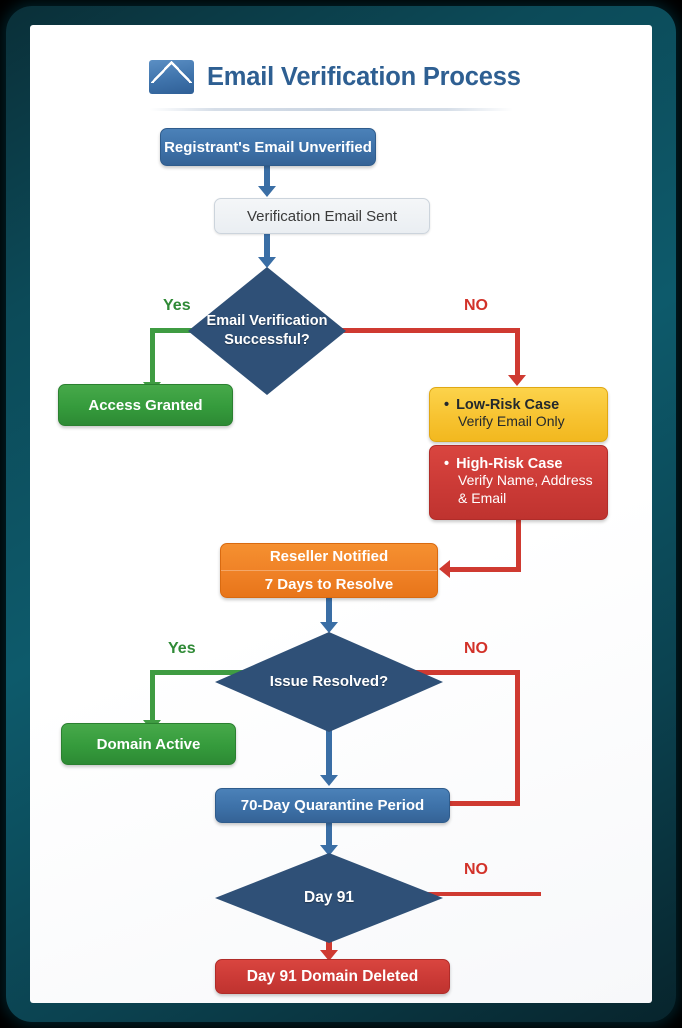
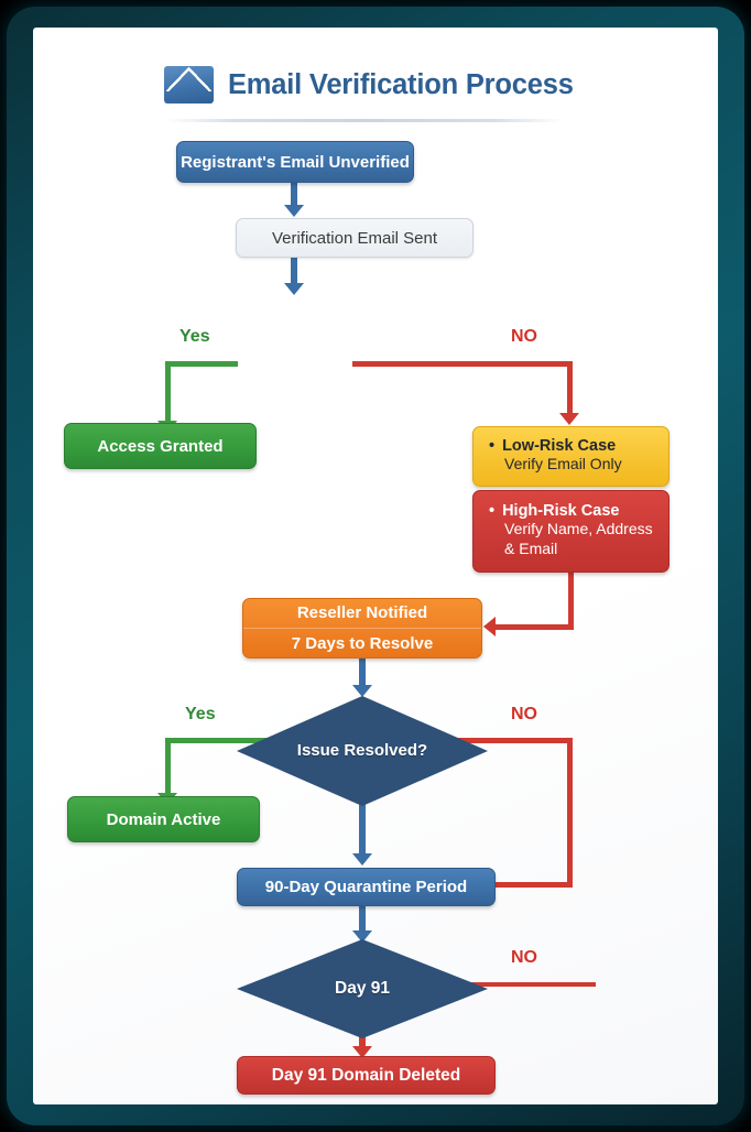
  Email Verification Process
  Registrant's Email Unverified
  Verification Email Sent
- Email Verification
- Successful?
  Yes
  NO
  Access Granted
  Low-Risk Case
  Verify Email Only
  High-Risk Case
  Verify Name, Address & Email
  Reseller Notified
  7 Days to Resolve
  Issue Resolved?
  Yes
  NO
  Domain Active
- 70-Day Quarantine Period
+ 90-Day Quarantine Period
  Day 91
  NO
  Day 91 Domain Deleted
